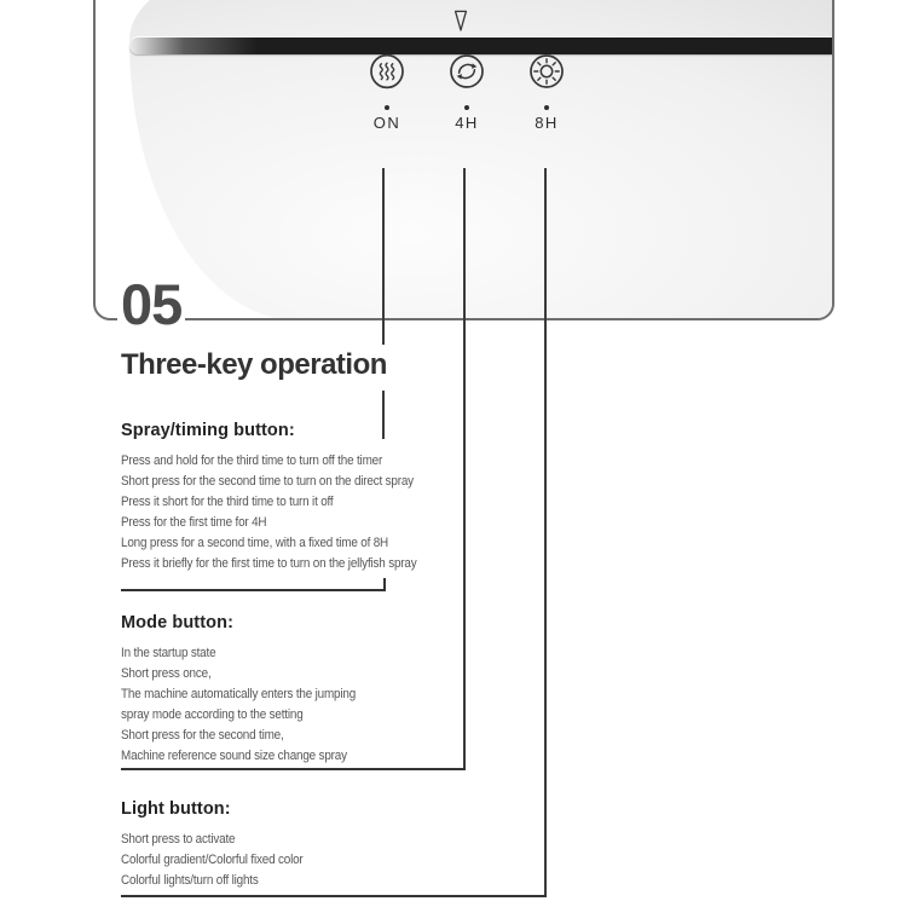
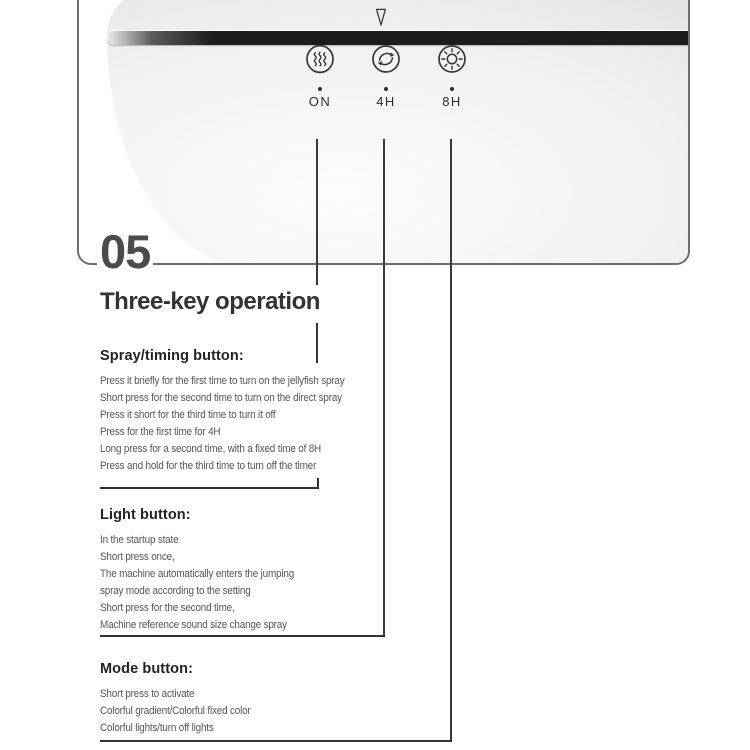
  ON
  4H
  8H
  05
  Three-key operation
  Spray/timing button:
- Press and hold for the third time to turn off the timer
+ Press it briefly for the first time to turn on the jellyfish spray
  Short press for the second time to turn on the direct spray
  Press it short for the third time to turn it off
  Press for the first time for 4H
  Long press for a second time, with a fixed time of 8H
- Press it briefly for the first time to turn on the jellyfish spray
+ Press and hold for the third time to turn off the timer
- Mode button:
+ Light button:
  In the startup state
  Short press once,
  The machine automatically enters the jumping
  spray mode according to the setting
  Short press for the second time,
  Machine reference sound size change spray
- Light button:
+ Mode button:
  Short press to activate
  Colorful gradient/Colorful fixed color
  Colorful lights/turn off lights
